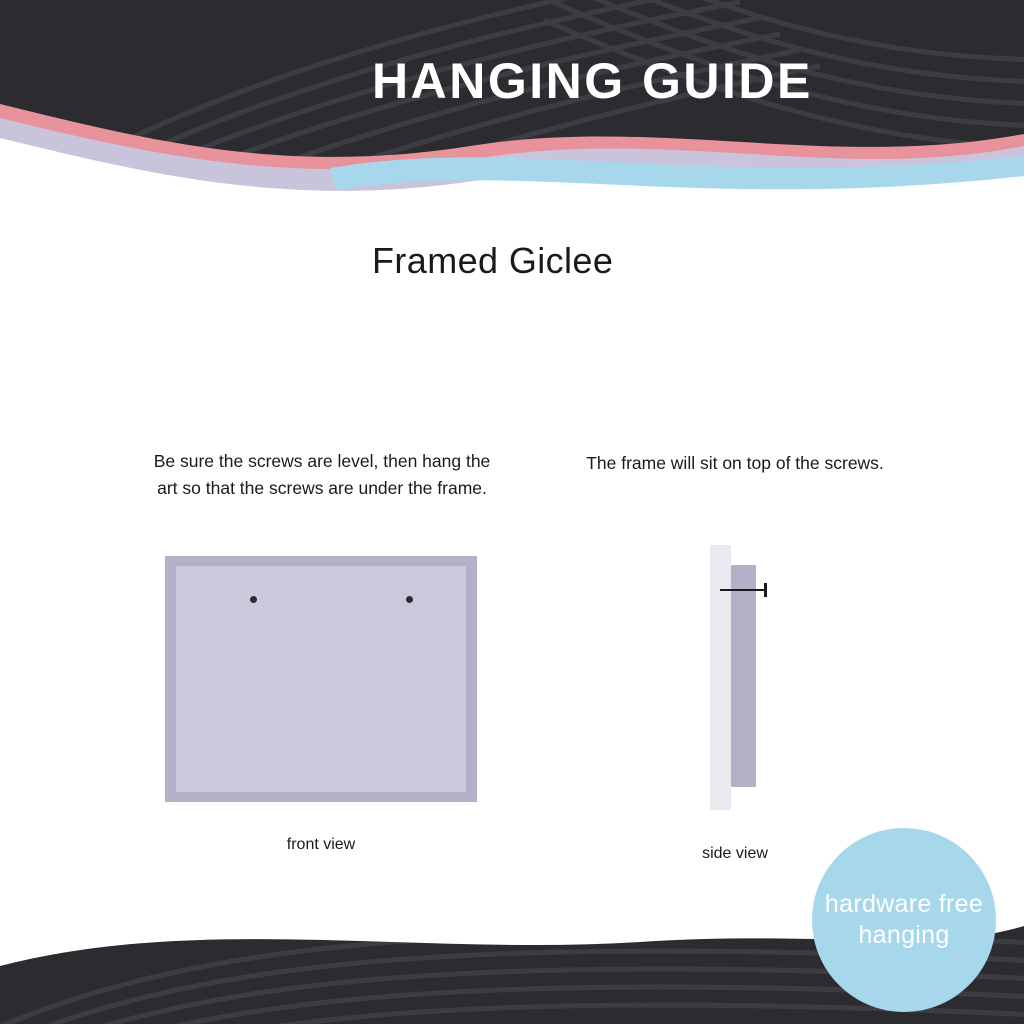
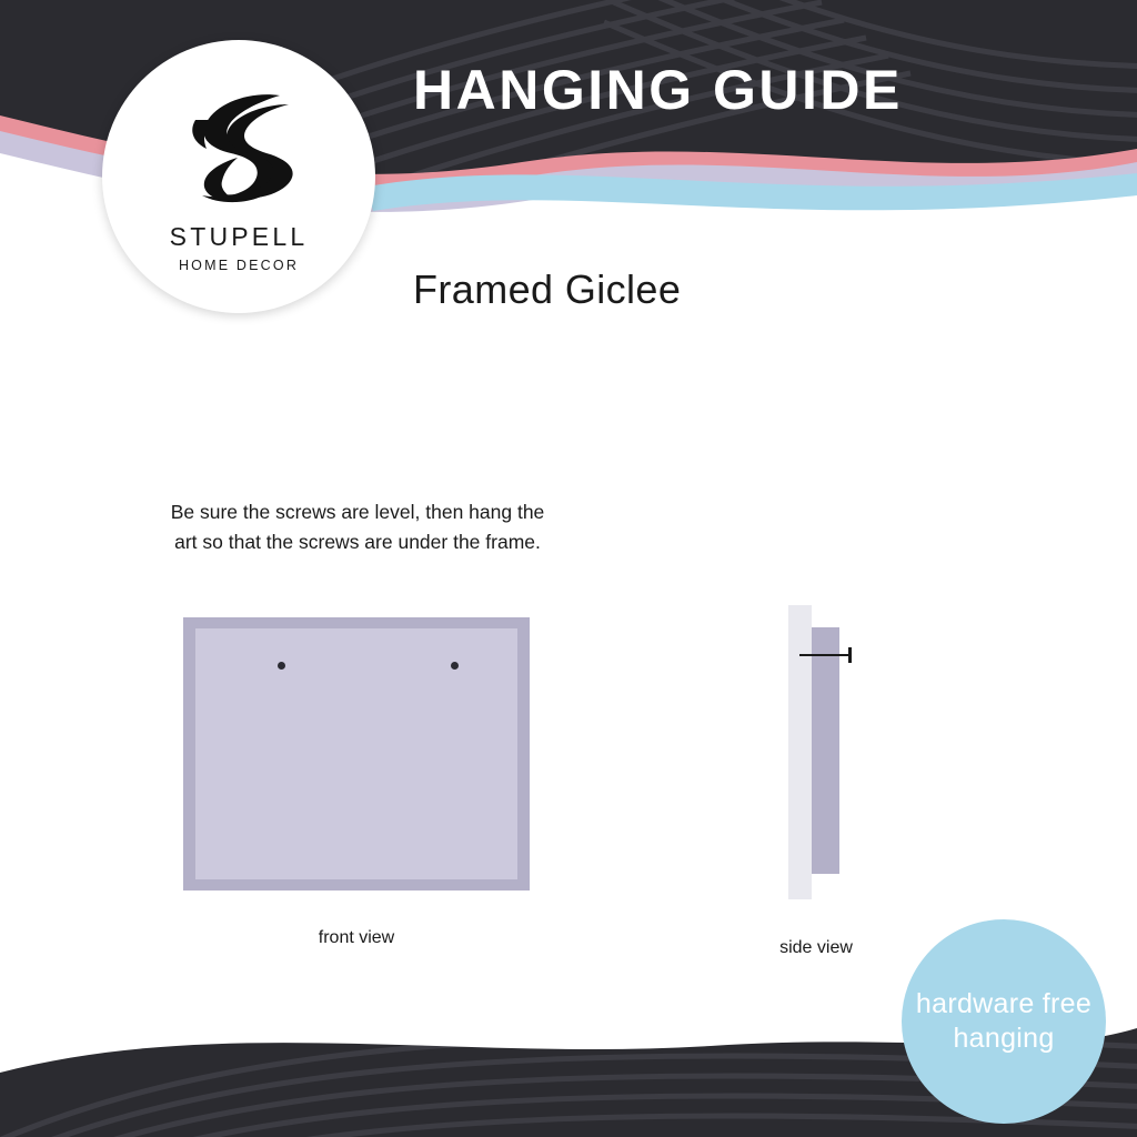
+ STUPELL
+ HOME DECOR
  HANGING GUIDE
  Framed Giclee
  Be sure the screws are level, then hang the art so that the screws are under the frame.
  front view
- The frame will sit on top of the screws.
  side view
  hardware free hanging
